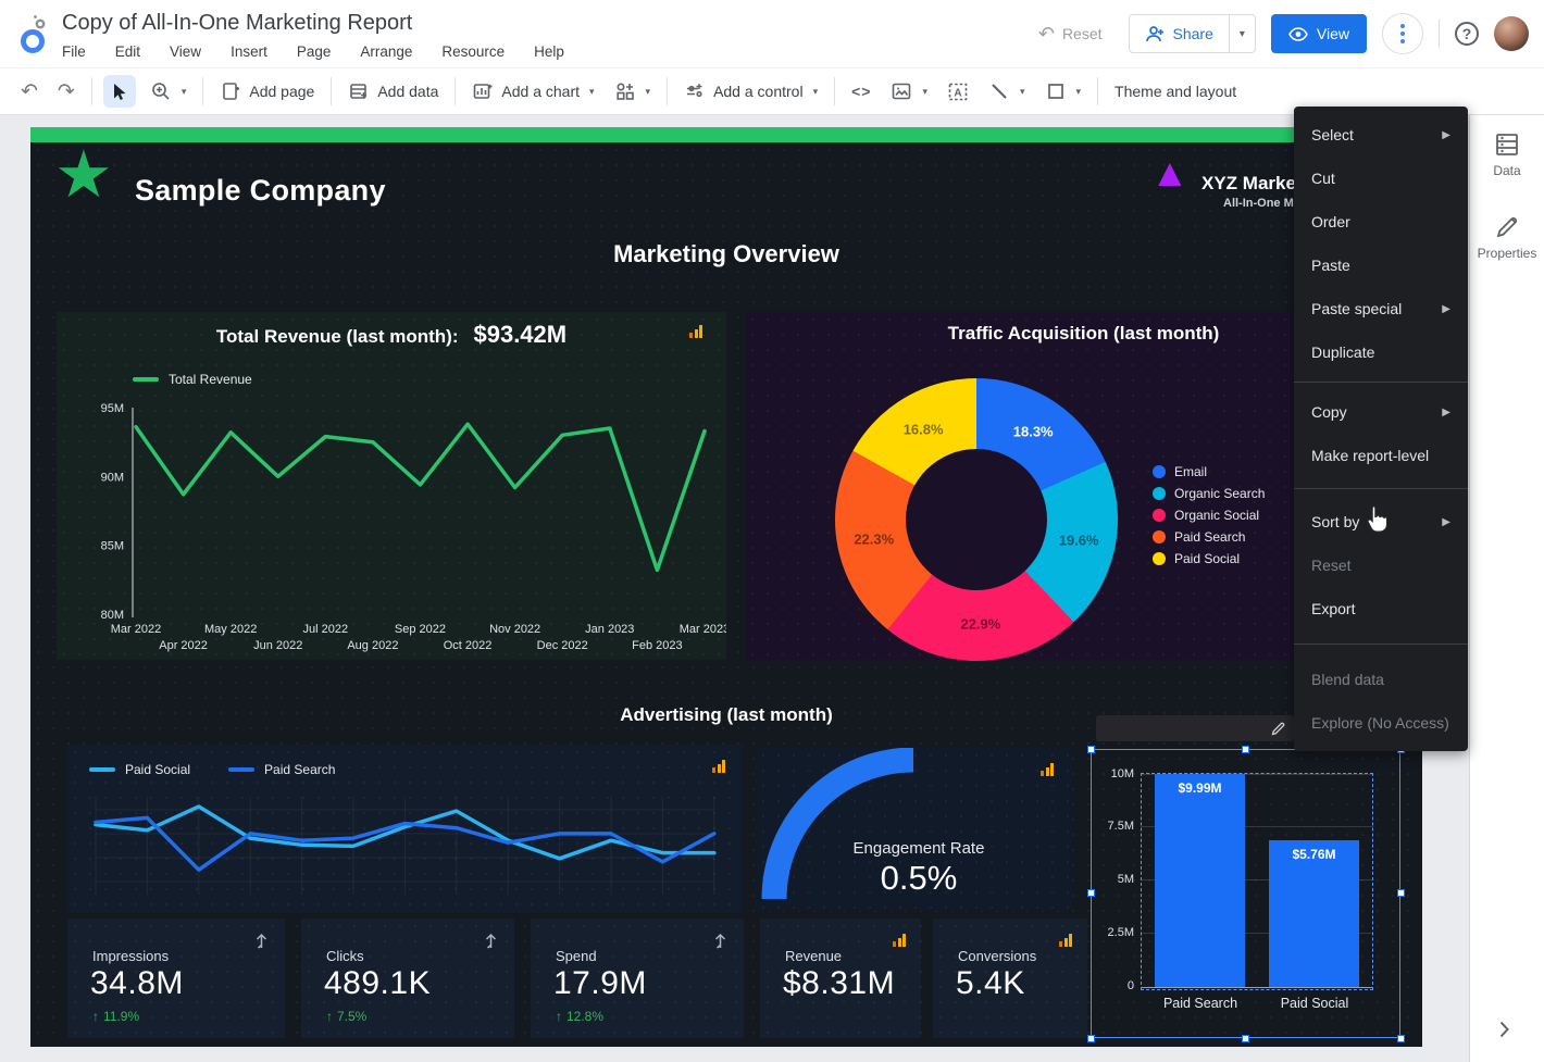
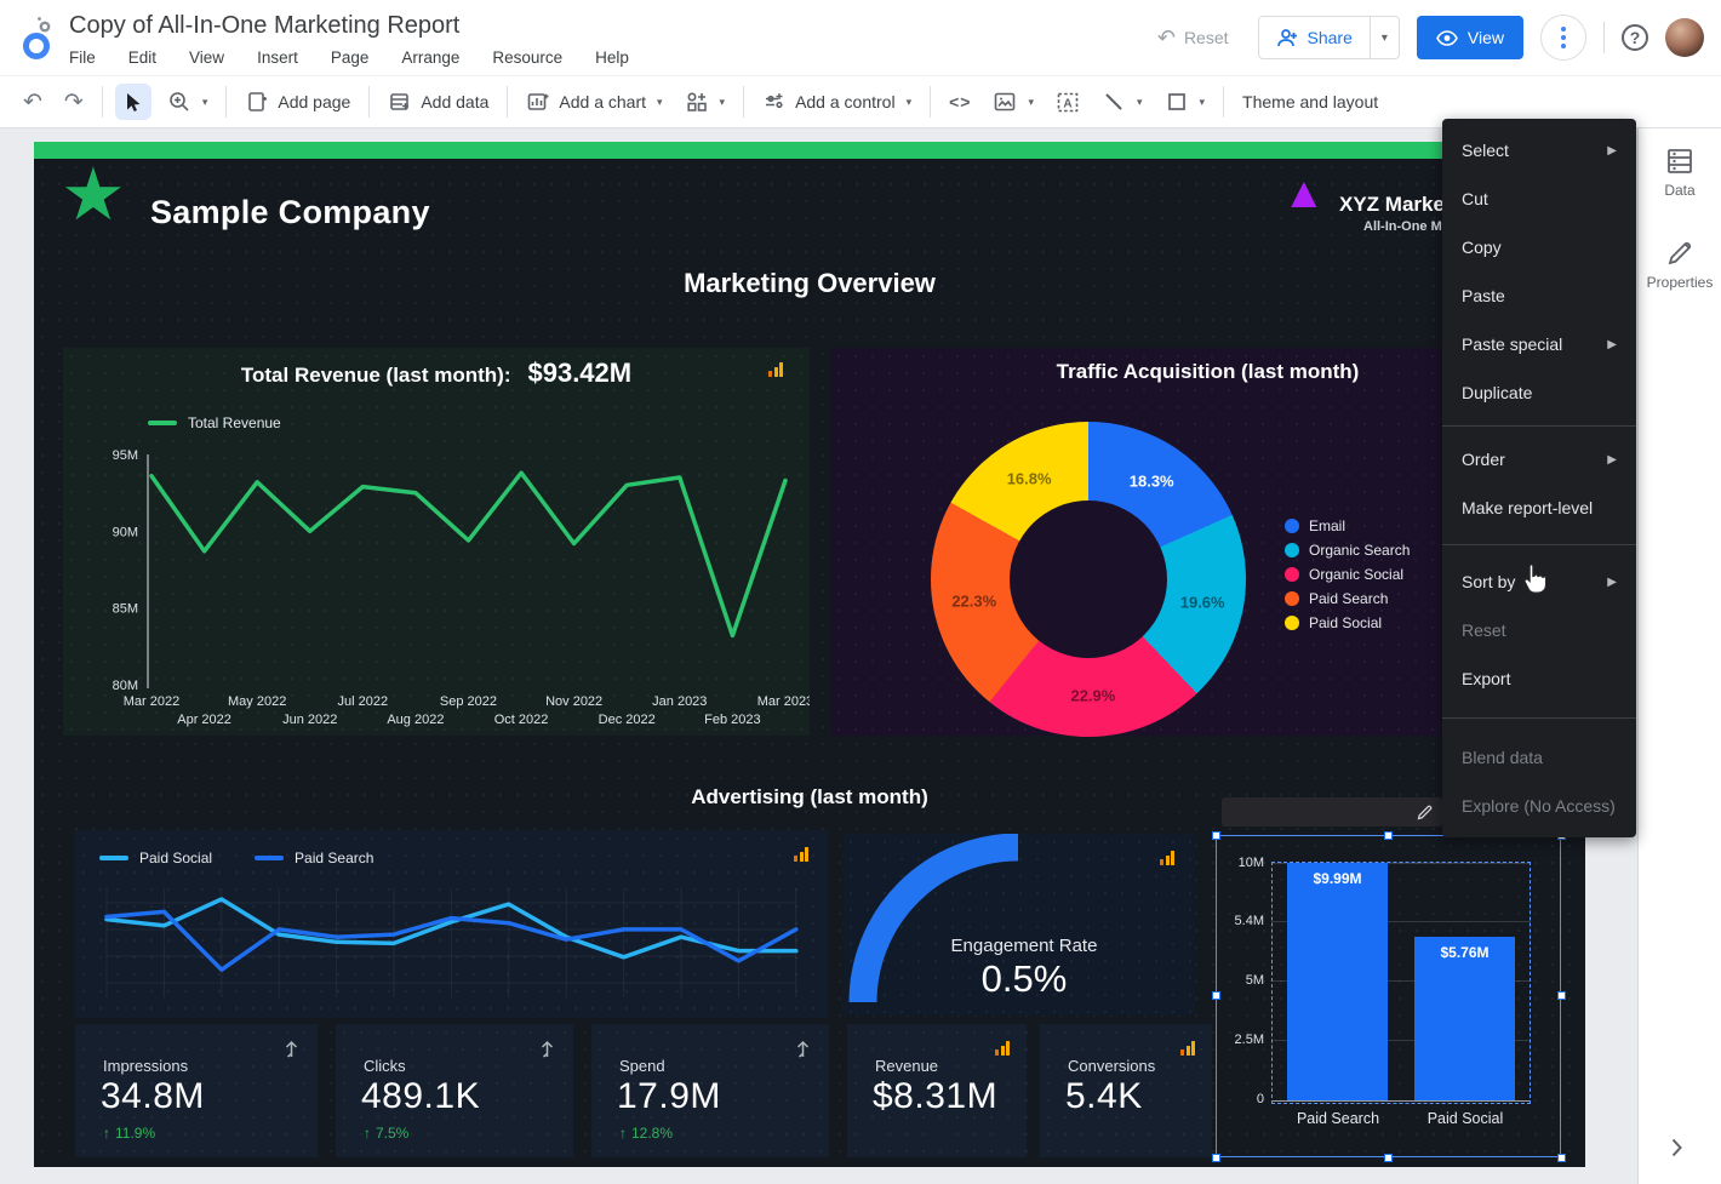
  Copy of All-In-One Marketing Report
  File
  Edit
  View
  Insert
  Page
  Arrange
  Resource
  Help
  ↶
  Reset
  Share
  ▾
  View
  ?
  ↶
  ↷
  ▾
  Add page
  Add data
  Add a chart
  ▾
  ▾
  Add a control
  ▾
  <>
  ▾
  A
  ▾
  ▾
  Theme and layout
  ★
  Sample Company
  ▲
  XYZ Marke
  All-In-One M
  Marketing Overview
  Total Revenue (last month):
  $93.42M
  Total Revenue
  95M
  90M
  85M
  80M
  Mar 2022
  Apr 2022
  May 2022
  Jun 2022
  Jul 2022
  Aug 2022
  Sep 2022
  Oct 2022
  Nov 2022
  Dec 2022
  Jan 2023
  Feb 2023
  Mar 202
  Traffic Acquisition (last month)
  18.3%
  19.6%
  22.9%
  22.3%
  16.8%
  Email
  Organic Search
  Organic Social
  Paid Search
  Paid Social
  Advertising (last month)
  Paid Social
  Paid Search
  Engagement Rate
  0.5%
  10M
- 7.5M
+ 5.4M
  5M
  2.5M
  0
  $9.99M
  $5.76M
  Paid Search
  Paid Social
  Impressions
  34.8M
  ↑
  11.9%
  Clicks
  489.1K
  ↑
  7.5%
  Spend
  17.9M
  ↑
  12.8%
  Revenue
  $8.31M
  Conversions
  5.4K
  Data
  Properties
  Select
  ▶
  Cut
- Order
+ Copy
  Paste
  Paste special
  ▶
  Duplicate
- Copy
+ Order
  ▶
  Make report-level
  Sort by
  ▶
  Reset
  Export
  Blend data
  Explore (No Access)
